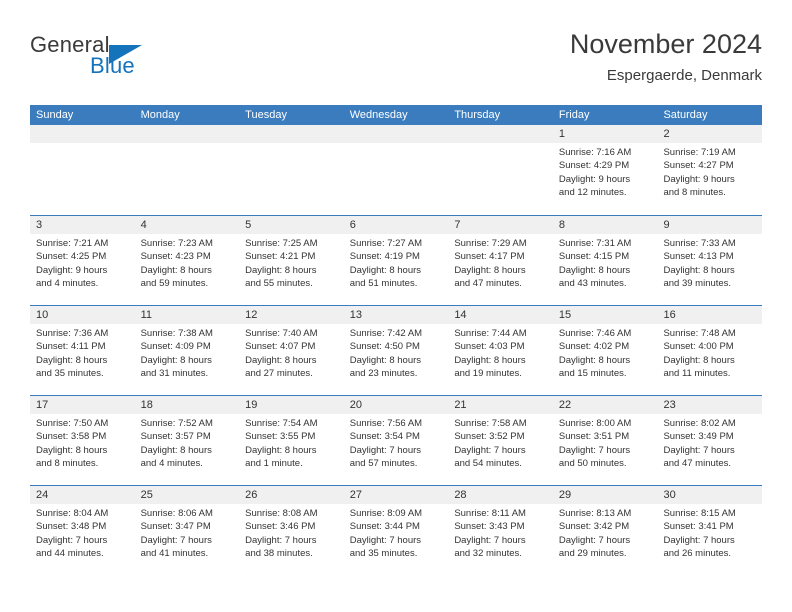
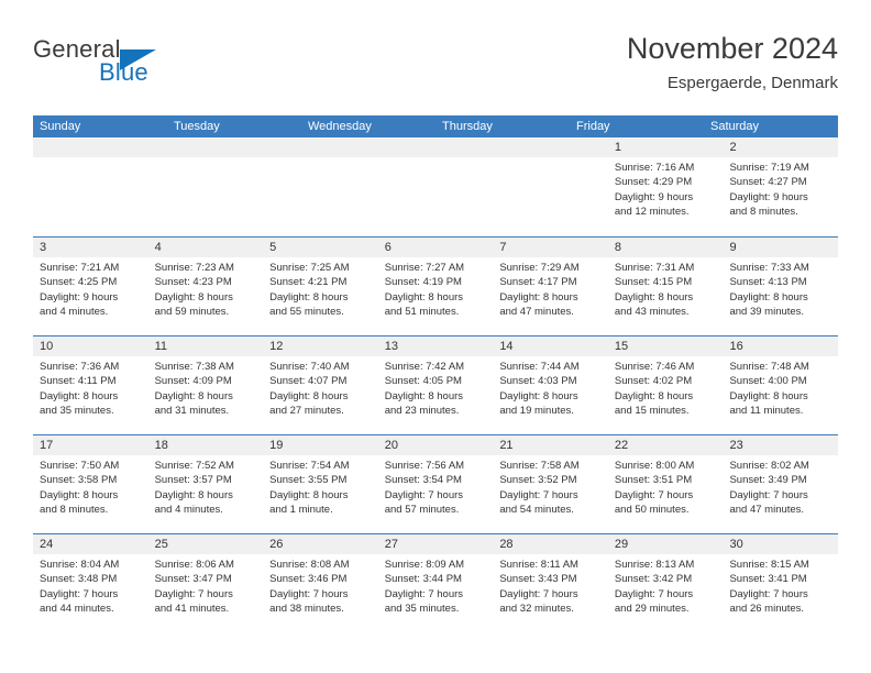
  General
  Blue
  November 2024
  Espergaerde, Denmark
  Sunday
- Monday
  Tuesday
  Wednesday
  Thursday
  Friday
  Saturday
  1
  Sunrise: 7:16 AM
  Sunset: 4:29 PM
  Daylight: 9 hours
  and 12 minutes.
  2
  Sunrise: 7:19 AM
  Sunset: 4:27 PM
  Daylight: 9 hours
  and 8 minutes.
  3
  Sunrise: 7:21 AM
  Sunset: 4:25 PM
  Daylight: 9 hours
  and 4 minutes.
  4
  Sunrise: 7:23 AM
  Sunset: 4:23 PM
  Daylight: 8 hours
  and 59 minutes.
  5
  Sunrise: 7:25 AM
  Sunset: 4:21 PM
  Daylight: 8 hours
  and 55 minutes.
  6
  Sunrise: 7:27 AM
  Sunset: 4:19 PM
  Daylight: 8 hours
  and 51 minutes.
  7
  Sunrise: 7:29 AM
  Sunset: 4:17 PM
  Daylight: 8 hours
  and 47 minutes.
  8
  Sunrise: 7:31 AM
  Sunset: 4:15 PM
  Daylight: 8 hours
  and 43 minutes.
  9
  Sunrise: 7:33 AM
  Sunset: 4:13 PM
  Daylight: 8 hours
  and 39 minutes.
  10
  Sunrise: 7:36 AM
  Sunset: 4:11 PM
  Daylight: 8 hours
  and 35 minutes.
  11
  Sunrise: 7:38 AM
  Sunset: 4:09 PM
  Daylight: 8 hours
  and 31 minutes.
  12
  Sunrise: 7:40 AM
  Sunset: 4:07 PM
  Daylight: 8 hours
  and 27 minutes.
  13
  Sunrise: 7:42 AM
- Sunset: 4:50 PM
+ Sunset: 4:05 PM
  Daylight: 8 hours
  and 23 minutes.
  14
  Sunrise: 7:44 AM
  Sunset: 4:03 PM
  Daylight: 8 hours
  and 19 minutes.
  15
  Sunrise: 7:46 AM
  Sunset: 4:02 PM
  Daylight: 8 hours
  and 15 minutes.
  16
  Sunrise: 7:48 AM
  Sunset: 4:00 PM
  Daylight: 8 hours
  and 11 minutes.
  17
  Sunrise: 7:50 AM
  Sunset: 3:58 PM
  Daylight: 8 hours
  and 8 minutes.
  18
  Sunrise: 7:52 AM
  Sunset: 3:57 PM
  Daylight: 8 hours
  and 4 minutes.
  19
  Sunrise: 7:54 AM
  Sunset: 3:55 PM
  Daylight: 8 hours
  and 1 minute.
  20
  Sunrise: 7:56 AM
  Sunset: 3:54 PM
  Daylight: 7 hours
  and 57 minutes.
  21
  Sunrise: 7:58 AM
  Sunset: 3:52 PM
  Daylight: 7 hours
  and 54 minutes.
  22
  Sunrise: 8:00 AM
  Sunset: 3:51 PM
  Daylight: 7 hours
  and 50 minutes.
  23
  Sunrise: 8:02 AM
  Sunset: 3:49 PM
  Daylight: 7 hours
  and 47 minutes.
  24
  Sunrise: 8:04 AM
  Sunset: 3:48 PM
  Daylight: 7 hours
  and 44 minutes.
  25
  Sunrise: 8:06 AM
  Sunset: 3:47 PM
  Daylight: 7 hours
  and 41 minutes.
  26
  Sunrise: 8:08 AM
  Sunset: 3:46 PM
  Daylight: 7 hours
  and 38 minutes.
  27
  Sunrise: 8:09 AM
  Sunset: 3:44 PM
  Daylight: 7 hours
  and 35 minutes.
  28
  Sunrise: 8:11 AM
  Sunset: 3:43 PM
  Daylight: 7 hours
  and 32 minutes.
  29
  Sunrise: 8:13 AM
  Sunset: 3:42 PM
  Daylight: 7 hours
  and 29 minutes.
  30
  Sunrise: 8:15 AM
  Sunset: 3:41 PM
  Daylight: 7 hours
  and 26 minutes.
